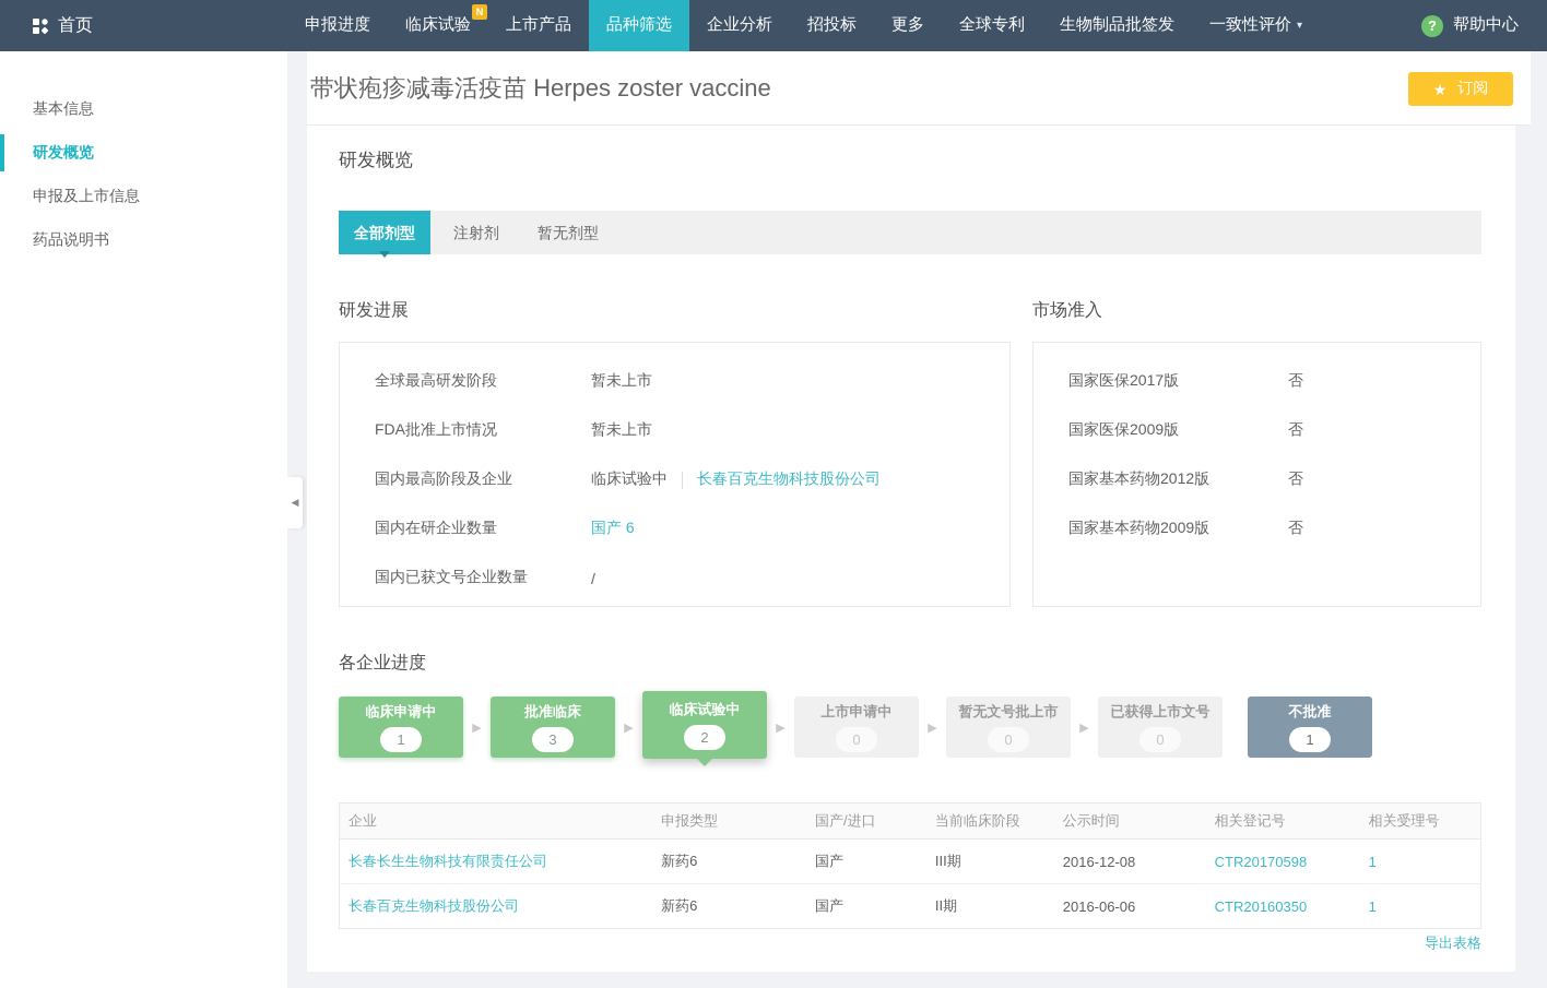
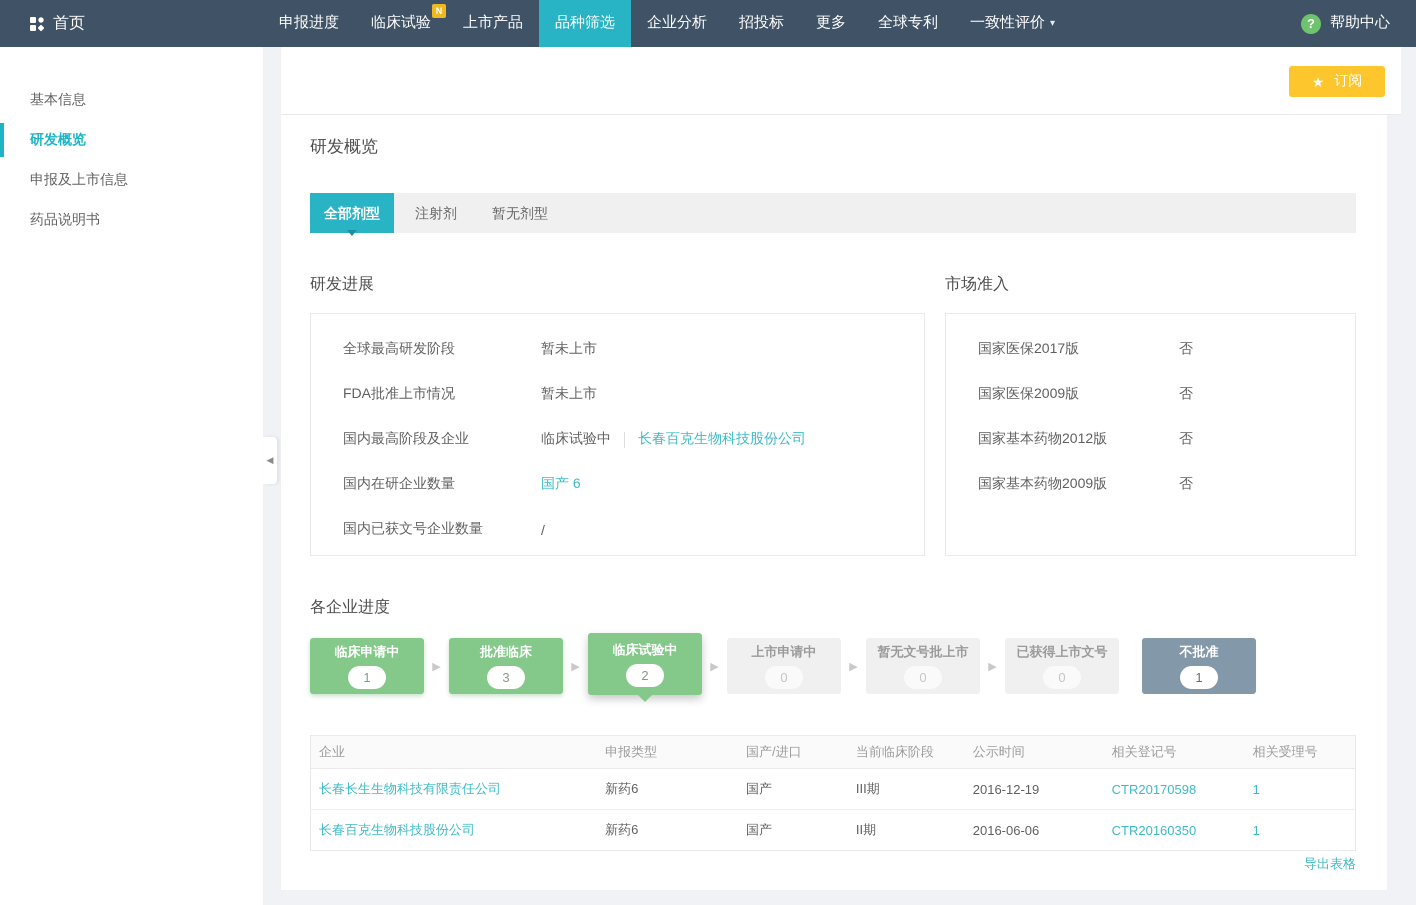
  首页
  申报进度
  临床试验
  N
  上市产品
  品种筛选
  企业分析
  招投标
  更多
  全球专利
- 生物制品批签发
  一致性评价
  ▾
  ?
  帮助中心
  基本信息
  研发概览
  申报及上市信息
  药品说明书
  ◀
- 带状疱疹减毒活疫苗 Herpes zoster vaccine
  ★
  订阅
  研发概览
  全部剂型
  注射剂
  暂无剂型
  研发进展
  市场准入
  全球最高研发阶段
  暂未上市
  FDA批准上市情况
  暂未上市
  国内最高阶段及企业
  临床试验中
  长春百克生物科技股份公司
  国内在研企业数量
  国产 6
  国内已获文号企业数量
  /
  国家医保2017版
  否
  国家医保2009版
  否
  国家基本药物2012版
  否
  国家基本药物2009版
  否
  各企业进度
  临床申请中
  1
  ▶
  批准临床
  3
  ▶
  临床试验中
  2
  ▶
  上市申请中
  0
  ▶
  暂无文号批上市
  0
  ▶
  已获得上市文号
  0
  不批准
  1
  企业	申报类型	国产/进口	当前临床阶段	公示时间	相关登记号	相关受理号
- 长春长生生物科技有限责任公司	新药6	国产	III期	2016-12-08	CTR20170598	1
+ 长春长生生物科技有限责任公司	新药6	国产	III期	2016-12-19	CTR20170598	1
  长春百克生物科技股份公司	新药6	国产	II期	2016-06-06	CTR20160350	1
  导出表格
